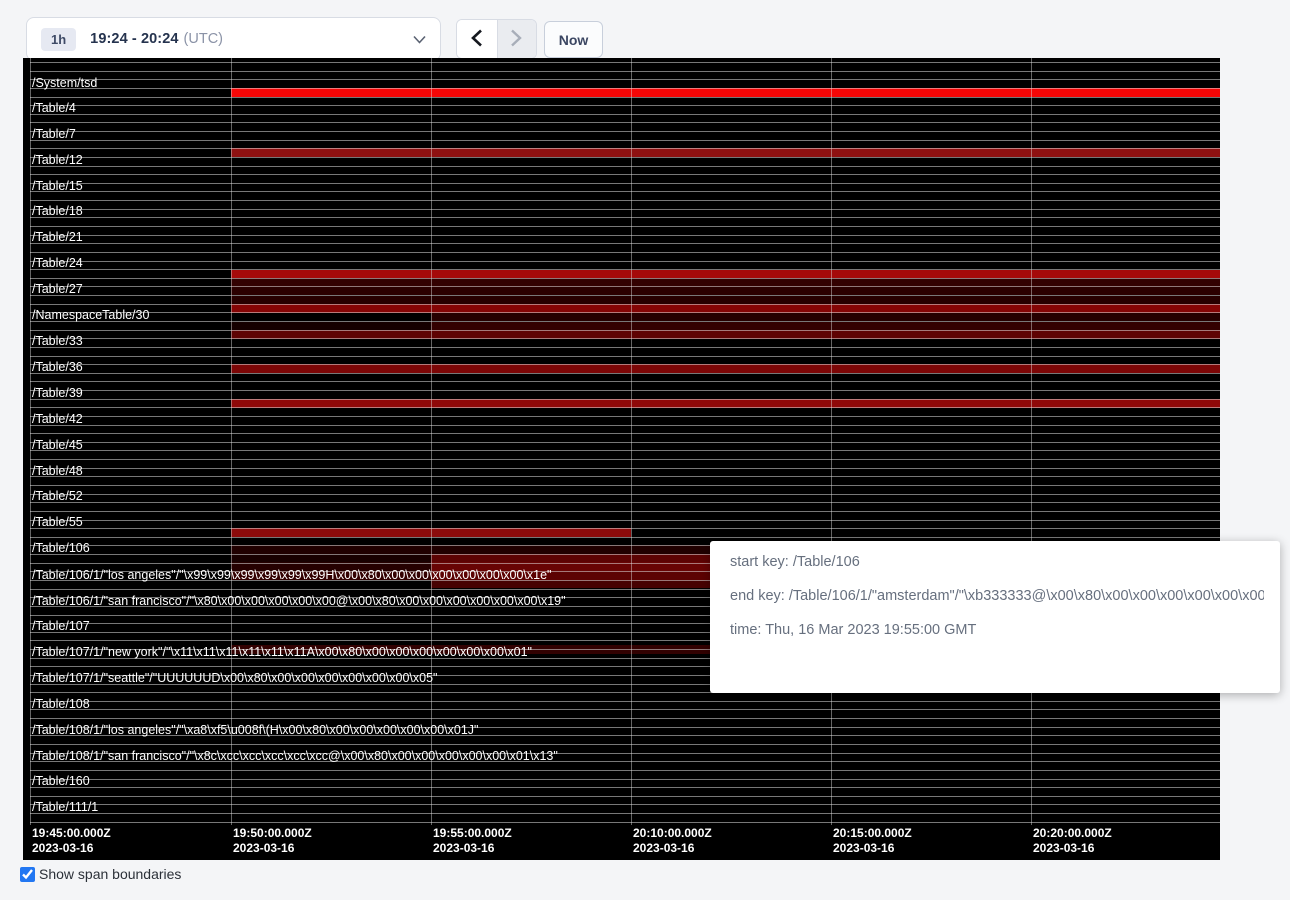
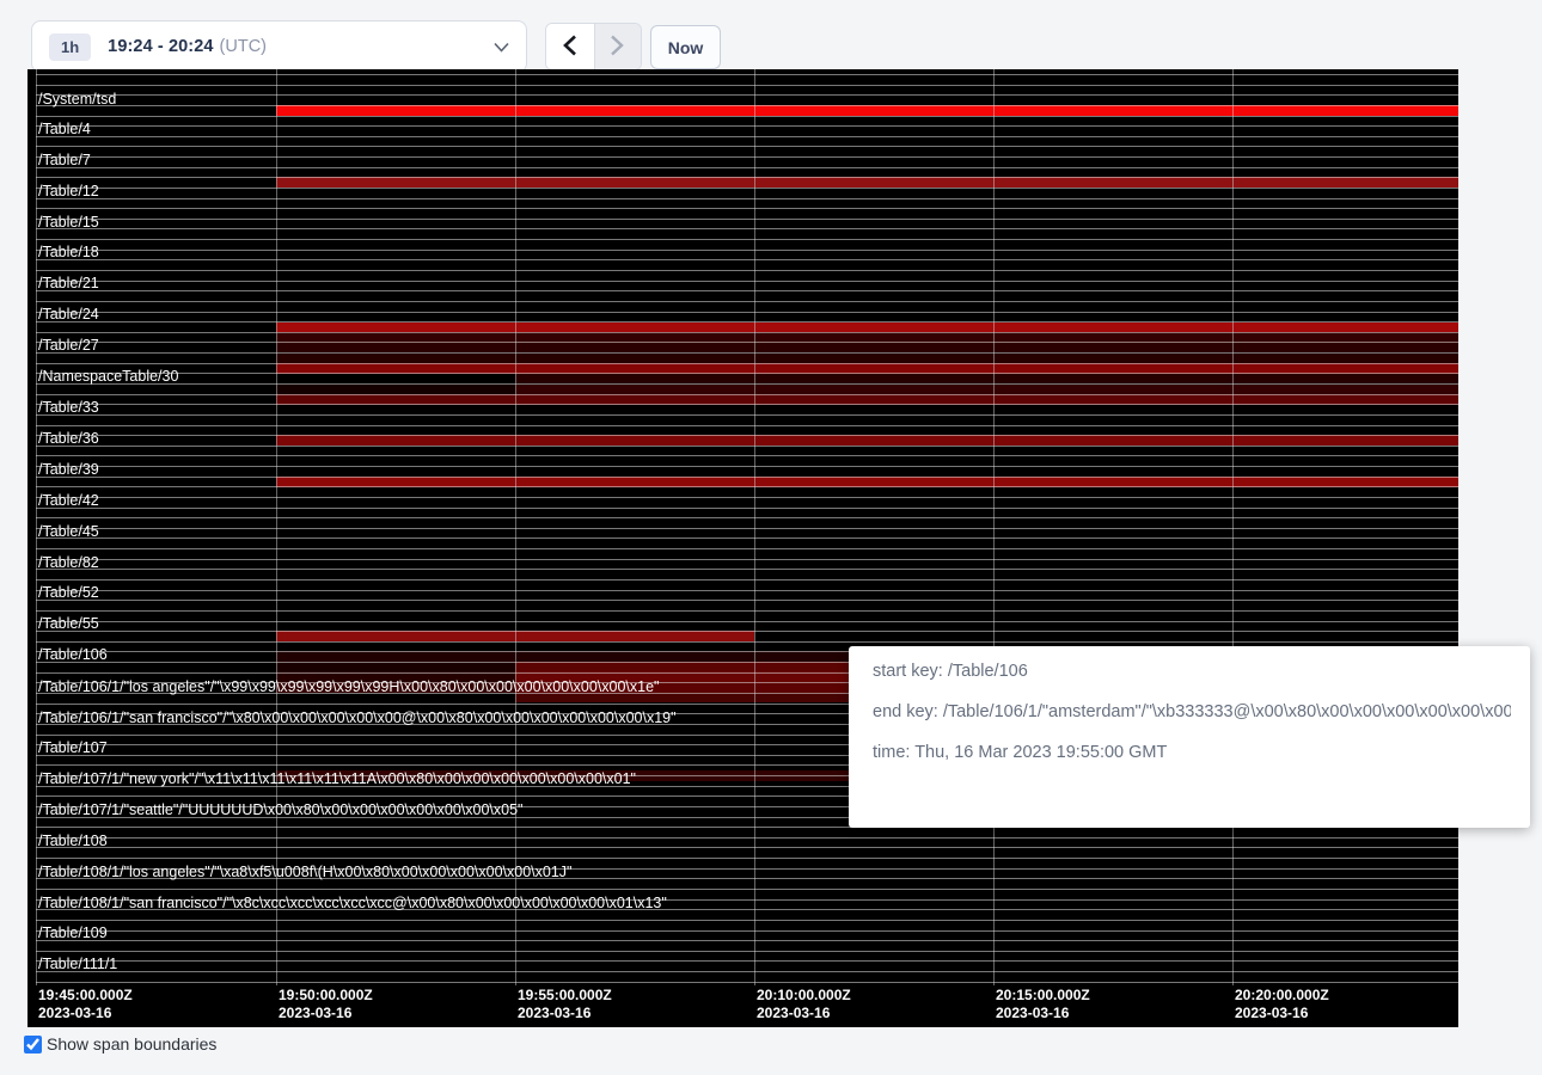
  1h
  19:24 - 20:24
  (UTC)
  Now
  /System/tsd
  /Table/4
  /Table/7
  /Table/12
  /Table/15
  /Table/18
  /Table/21
  /Table/24
  /Table/27
  /NamespaceTable/30
  /Table/33
  /Table/36
  /Table/39
  /Table/42
  /Table/45
- /Table/48
+ /Table/82
  /Table/52
  /Table/55
  /Table/106
  /Table/106/1/"los angeles"/"\x99\x99\x99\x99\x99\x99H\x00\x80\x00\x00\x00\x00\x00\x00\x1e"
  /Table/106/1/"san francisco"/"\x80\x00\x00\x00\x00\x00@\x00\x80\x00\x00\x00\x00\x00\x00\x19"
  /Table/107
  /Table/107/1/"new york"/"\x11\x11\x11\x11\x11\x11A\x00\x80\x00\x00\x00\x00\x00\x00\x01"
  /Table/107/1/"seattle"/"UUUUUUD\x00\x80\x00\x00\x00\x00\x00\x00\x05"
  /Table/108
  /Table/108/1/"los angeles"/"\xa8\xf5\u008f\(H\x00\x80\x00\x00\x00\x00\x00\x01J"
  /Table/108/1/"san francisco"/"\x8c\xcc\xcc\xcc\xcc\xcc@\x00\x80\x00\x00\x00\x00\x00\x01\x13"
- /Table/160
+ /Table/109
  /Table/111/1
  19:45:00.000Z
  2023-03-16
  19:50:00.000Z
  2023-03-16
  19:55:00.000Z
  2023-03-16
  20:10:00.000Z
  2023-03-16
  20:15:00.000Z
  2023-03-16
  20:20:00.000Z
  2023-03-16
  start key: /Table/106
  end key: /Table/106/1/"amsterdam"/"\xb333333@\x00\x80\x00\x00\x00\x00\x00\x00
  time: Thu, 16 Mar 2023 19:55:00 GMT
  Show span boundaries
